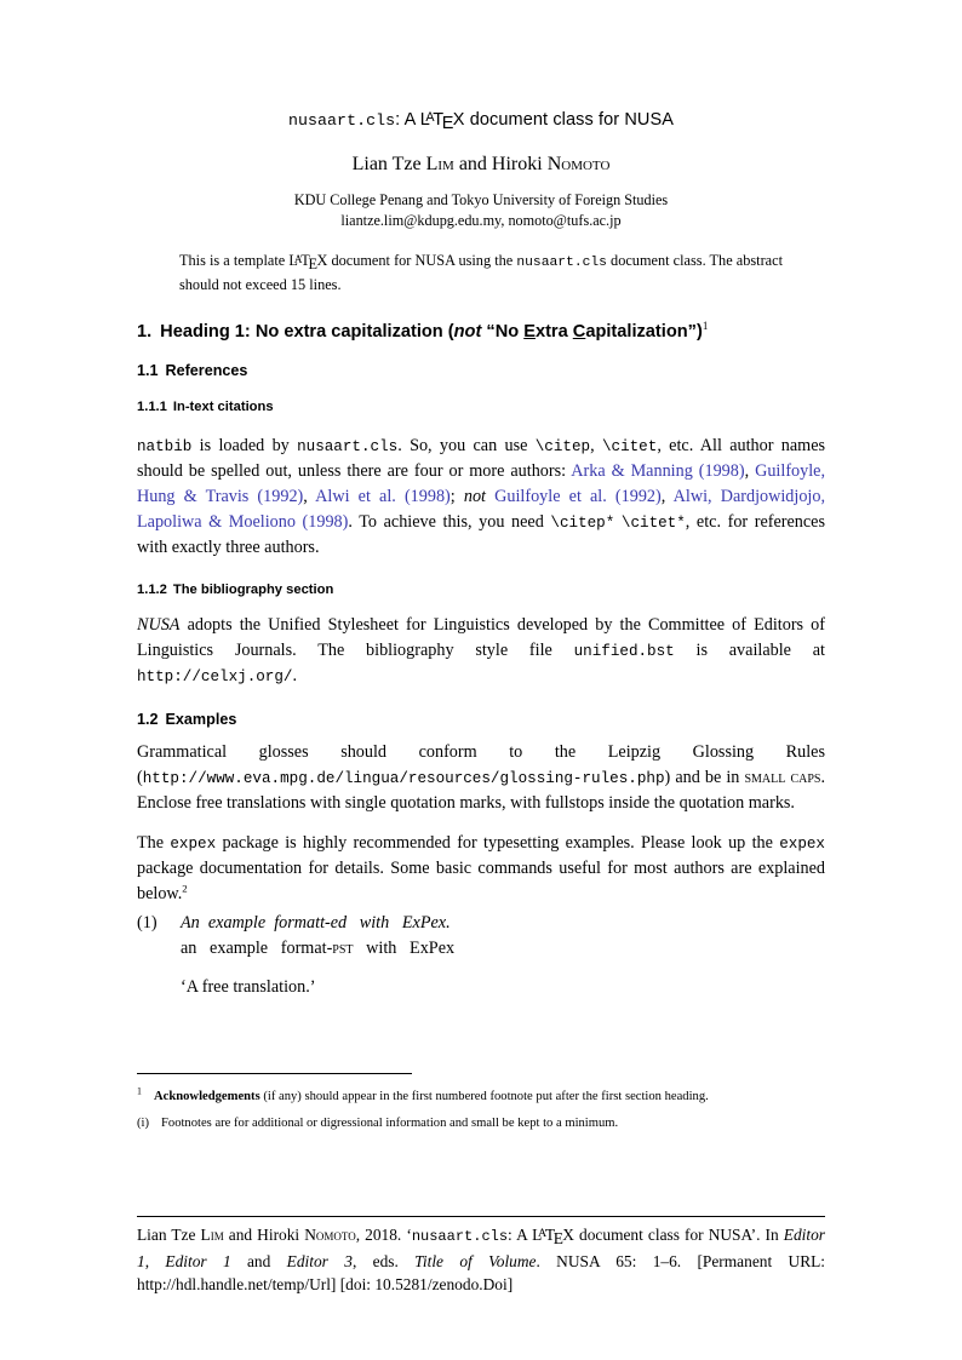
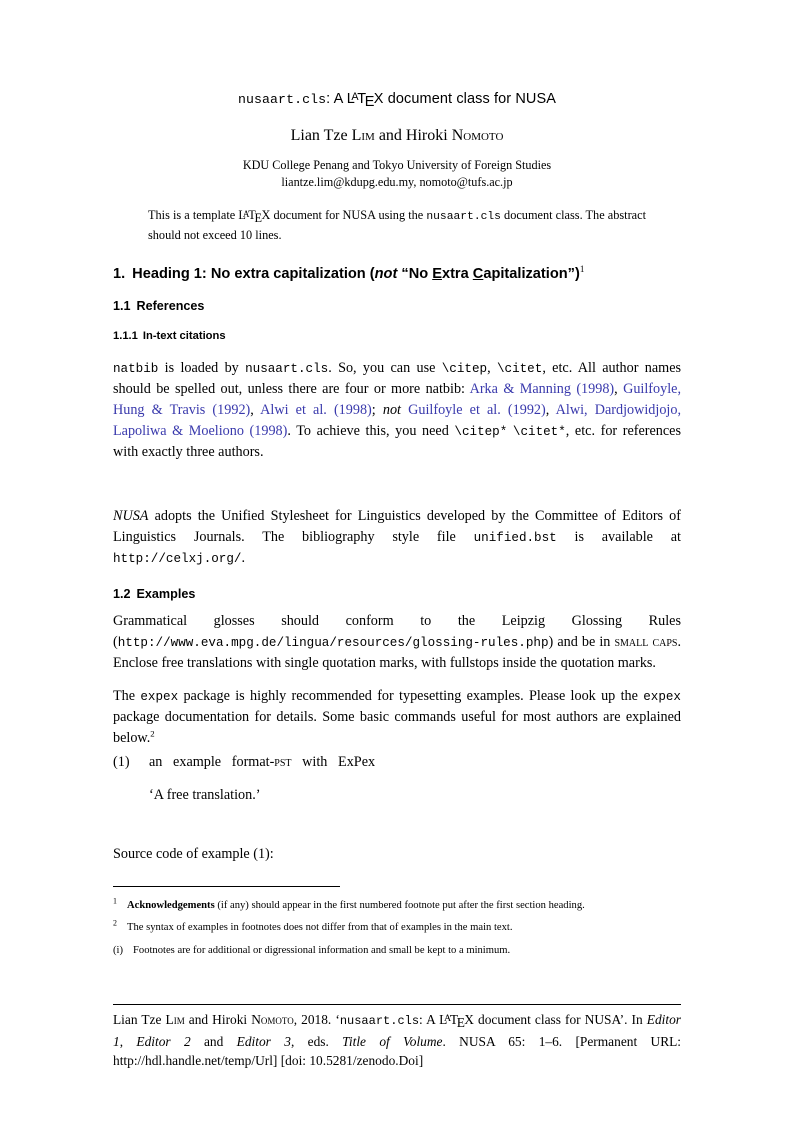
  nusaart.cls: A LATEX document class for NUSA
  Lian Tze Lim and Hiroki Nomoto
  KDU College Penang and Tokyo University of Foreign Studies
  liantze.lim@kdupg.edu.my, nomoto@tufs.ac.jp
- This is a template LATEX document for NUSA using the nusaart.cls document class. The abstract should not exceed 15 lines.
+ This is a template LATEX document for NUSA using the nusaart.cls document class. The abstract should not exceed 10 lines.
  1. Heading 1: No extra capitalization (not “No Extra Capitalization”)1
  1.1 References
  1.1.1 In-text citations
- natbib is loaded by nusaart.cls. So, you can use \citep, \citet, etc. All author names should be spelled out, unless there are four or more authors: Arka & Manning (1998), Guilfoyle, Hung & Travis (1992), Alwi et al. (1998); not Guilfoyle et al. (1992), Alwi, Dardjowidjojo, Lapoliwa & Moeliono (1998). To achieve this, you need \citep* \citet*, etc. for references with exactly three authors.
+ natbib is loaded by nusaart.cls. So, you can use \citep, \citet, etc. All author names should be spelled out, unless there are four or more natbib: Arka & Manning (1998), Guilfoyle, Hung & Travis (1992), Alwi et al. (1998); not Guilfoyle et al. (1992), Alwi, Dardjowidjojo, Lapoliwa & Moeliono (1998). To achieve this, you need \citep* \citet*, etc. for references with exactly three authors.
- 1.1.2 The bibliography section
  NUSA adopts the Unified Stylesheet for Linguistics developed by the Committee of Editors of Linguistics Journals. The bibliography style file unified.bst is available at http://celxj.org/.
  1.2 Examples
  Grammatical glosses should conform to the Leipzig Glossing Rules (http://www.eva.mpg.de/lingua/resources/glossing-rules.php) and be in small caps. Enclose free translations with single quotation marks, with fullstops inside the quotation marks.
  The expex package is highly recommended for typesetting examples. Please look up the expex package documentation for details. Some basic commands useful for most authors are explained below.2
  (1)
- An example formatt-ed with ExPex.
  an example format-pst with ExPex
  ‘A free translation.’
+ Source code of example (1):
  1Acknowledgements (if any) should appear in the first numbered footnote put after the first section heading.
+ 2The syntax of examples in footnotes does not differ from that of examples in the main text.
  (i) Footnotes are for additional or digressional information and small be kept to a minimum.
- Lian Tze Lim and Hiroki Nomoto, 2018. ‘nusaart.cls: A LATEX document class for NUSA’. In Editor 1, Editor 1 and Editor 3, eds. Title of Volume. NUSA 65: 1–6. [Permanent URL: http://hdl.handle.net/temp/Url] [doi: 10.5281/zenodo.Doi]
+ Lian Tze Lim and Hiroki Nomoto, 2018. ‘nusaart.cls: A LATEX document class for NUSA’. In Editor 1, Editor 2 and Editor 3, eds. Title of Volume. NUSA 65: 1–6. [Permanent URL: http://hdl.handle.net/temp/Url] [doi: 10.5281/zenodo.Doi]
